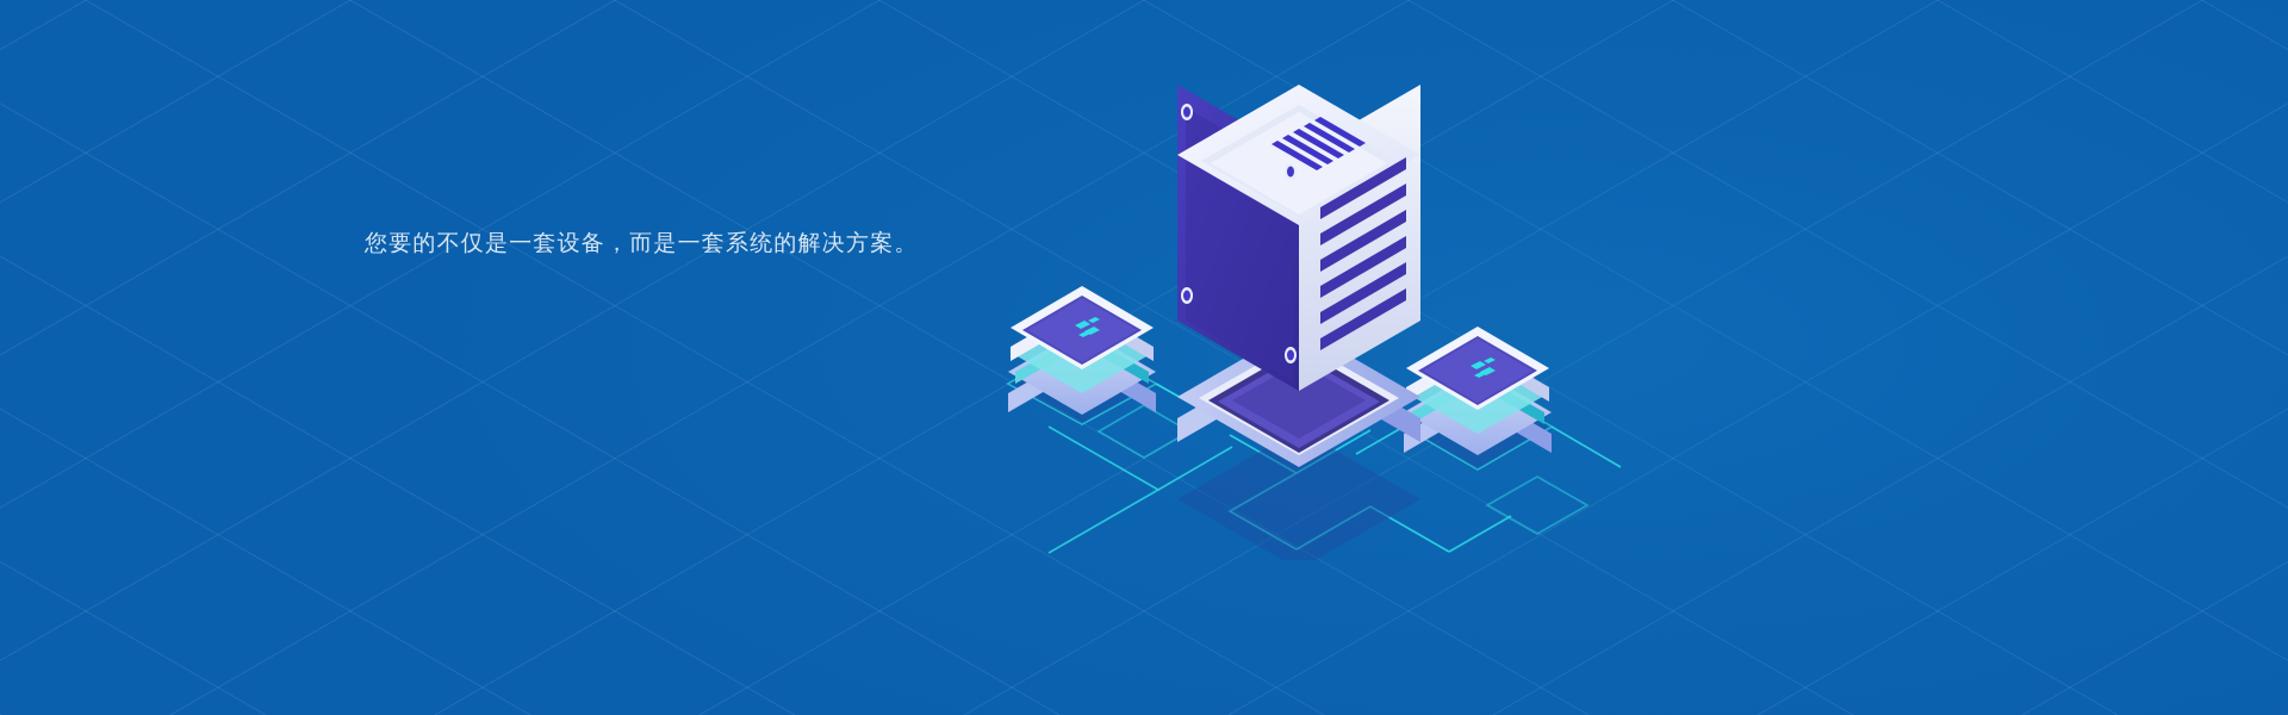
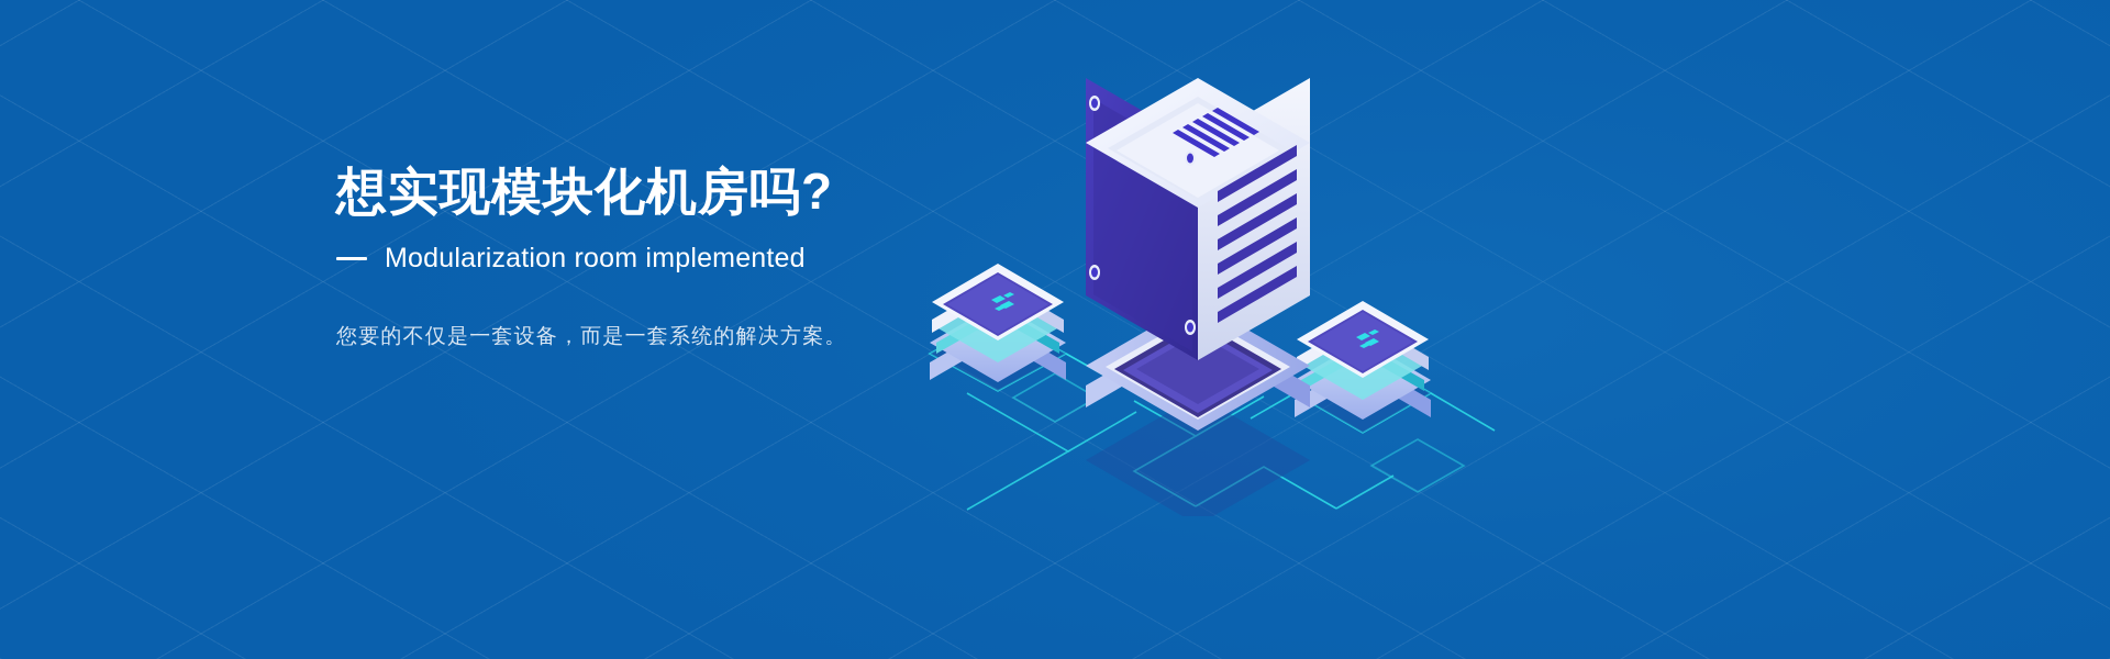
+ 想实现模块化机房吗?
+ Modularization room implemented
  您要的不仅是一套设备，而是一套系统的解决方案。
